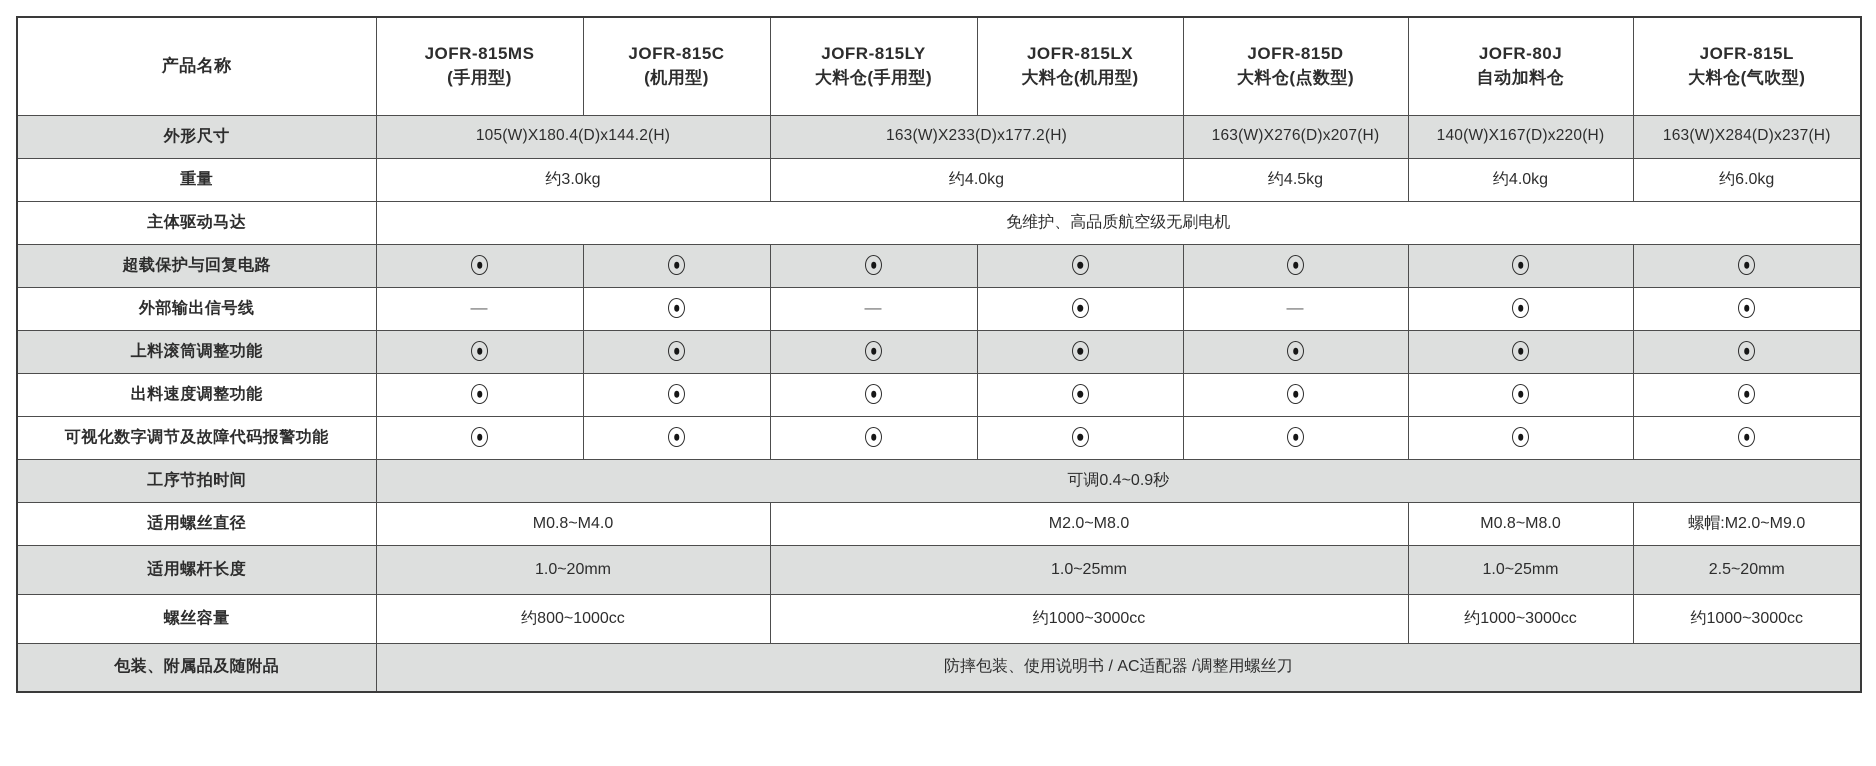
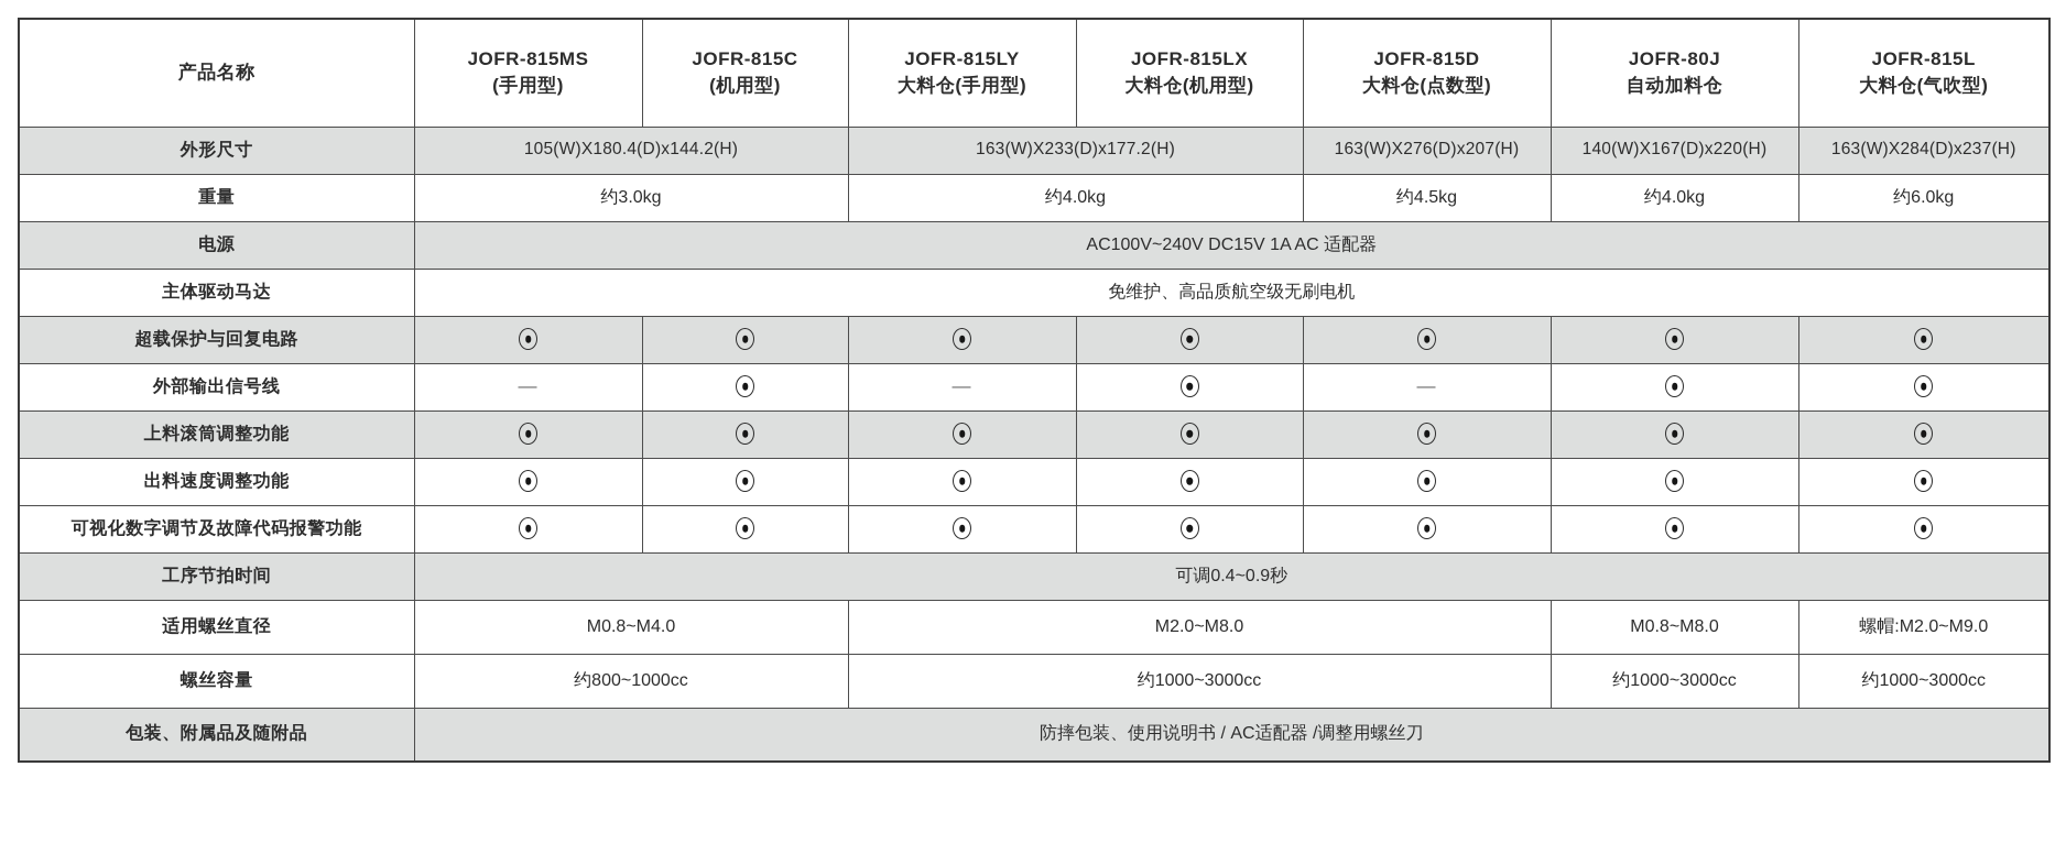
  产品名称	JOFR-815MS(手用型)	JOFR-815C(机用型)	JOFR-815LY大料仓(手用型)	JOFR-815LX大料仓(机用型)	JOFR-815D大料仓(点数型)	JOFR-80J自动加料仓	JOFR-815L大料仓(气吹型)
  外形尺寸	105(W)X180.4(D)x144.2(H)	163(W)X233(D)x177.2(H)	163(W)X276(D)x207(H)	140(W)X167(D)x220(H)	163(W)X284(D)x237(H)
  重量	约3.0kg	约4.0kg	约4.5kg	约4.0kg	约6.0kg
+ 电源	AC100V~240V DC15V 1A AC 适配器
  主体驱动马达	免维护、高品质航空级无刷电机
  超载保护与回复电路
  外部输出信号线	—		—		—
  上料滚筒调整功能
  出料速度调整功能
  可视化数字调节及故障代码报警功能
  工序节拍时间	可调0.4~0.9秒
  适用螺丝直径	M0.8~M4.0	M2.0~M8.0	M0.8~M8.0	螺帽:M2.0~M9.0
- 适用螺杆长度	1.0~20mm	1.0~25mm	1.0~25mm	2.5~20mm
  螺丝容量	约800~1000cc	约1000~3000cc	约1000~3000cc	约1000~3000cc
  包装、附属品及随附品	防摔包装、使用说明书 / AC适配器 /调整用螺丝刀
